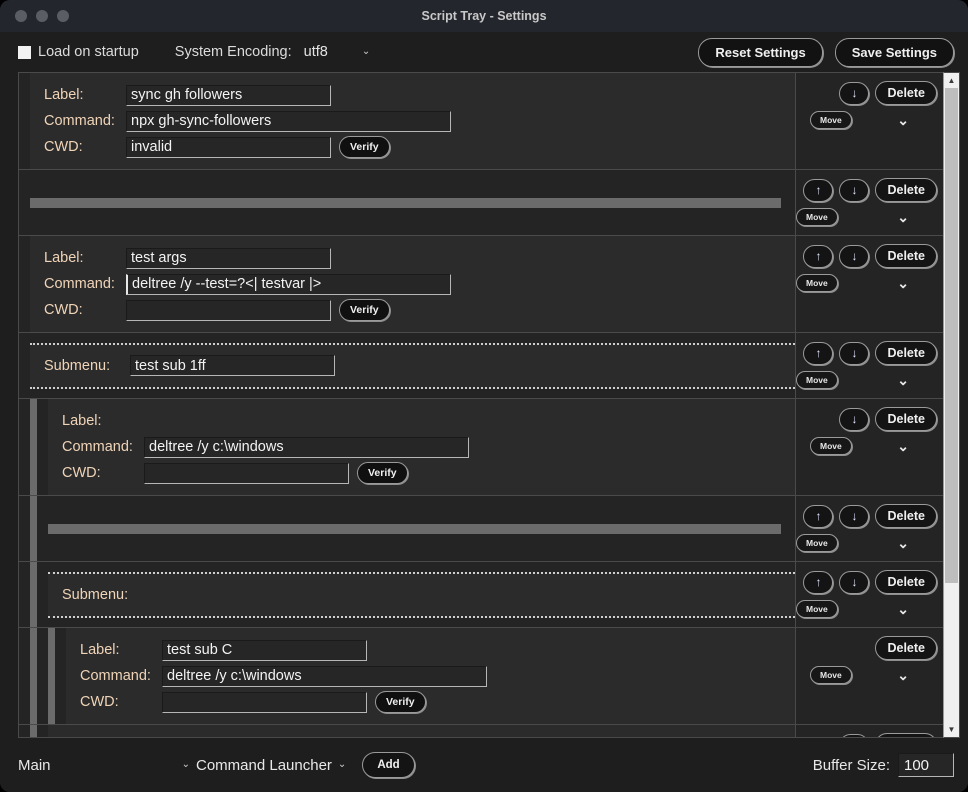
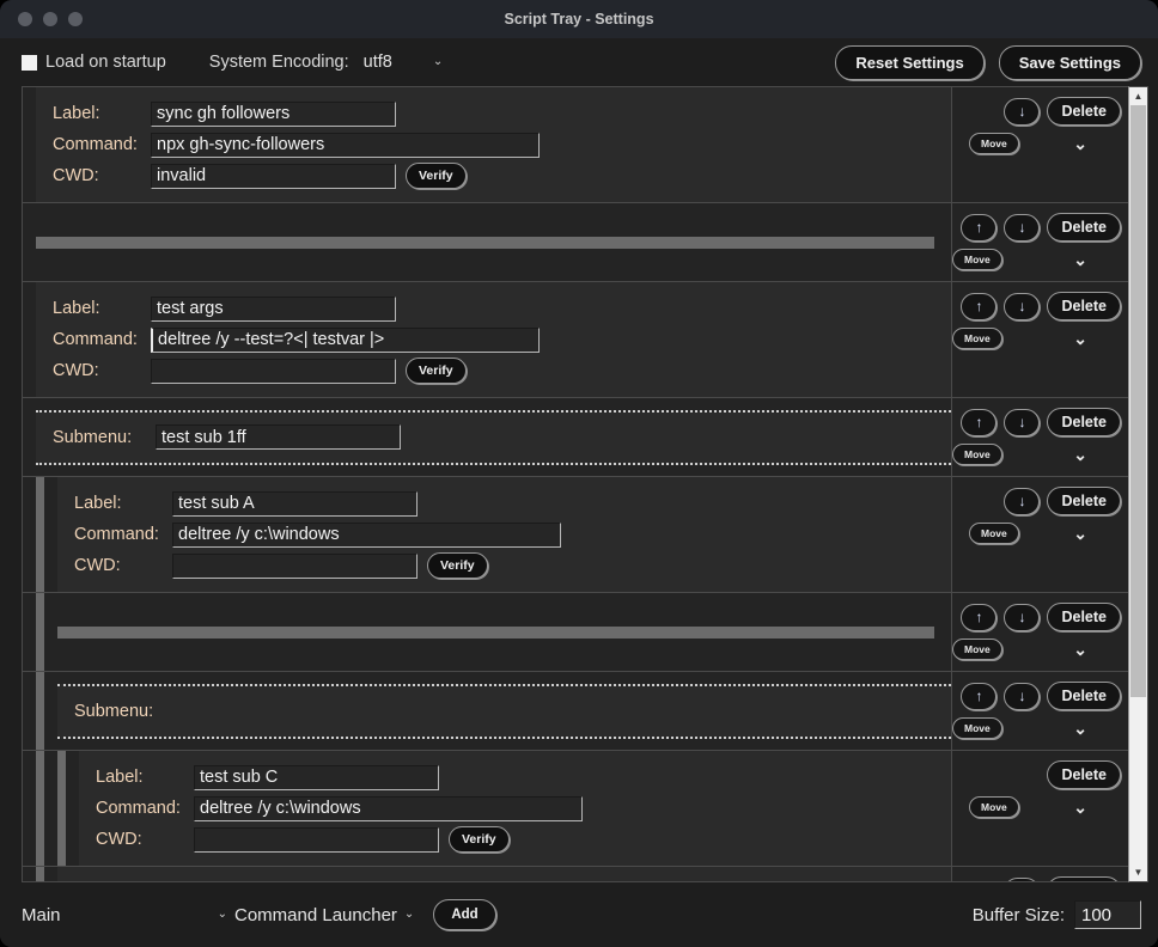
  Script Tray - Settings
  Load on startup
  System Encoding:
  utf8
  ⌄
  Reset Settings
  Save Settings
  Label:
  sync gh followers
  Command:
  npx gh-sync-followers
  CWD:
  invalid
  Verify
  ↓
  Delete
  Move
  ⌄
  ↑
  ↓
  Delete
  Move
  ⌄
  Label:
  test args
  Command:
  deltree /y --test=?<| testvar |>
  CWD:
  Verify
  ↑
  ↓
  Delete
  Move
  ⌄
  Submenu:
  test sub 1ff
  ↑
  ↓
  Delete
  Move
  ⌄
  Label:
+ test sub A
  Command:
  deltree /y c:\windows
  CWD:
  Verify
  ↓
  Delete
  Move
  ⌄
  ↑
  ↓
  Delete
  Move
  ⌄
  Submenu:
  ↑
  ↓
  Delete
  Move
  ⌄
  Label:
  test sub C
  Command:
  deltree /y c:\windows
  CWD:
  Verify
  Delete
  Move
  ⌄
  ▲
  ▼
  Main
  ⌄
  Command Launcher
  ⌄
  Add
  Buffer Size:
  100
